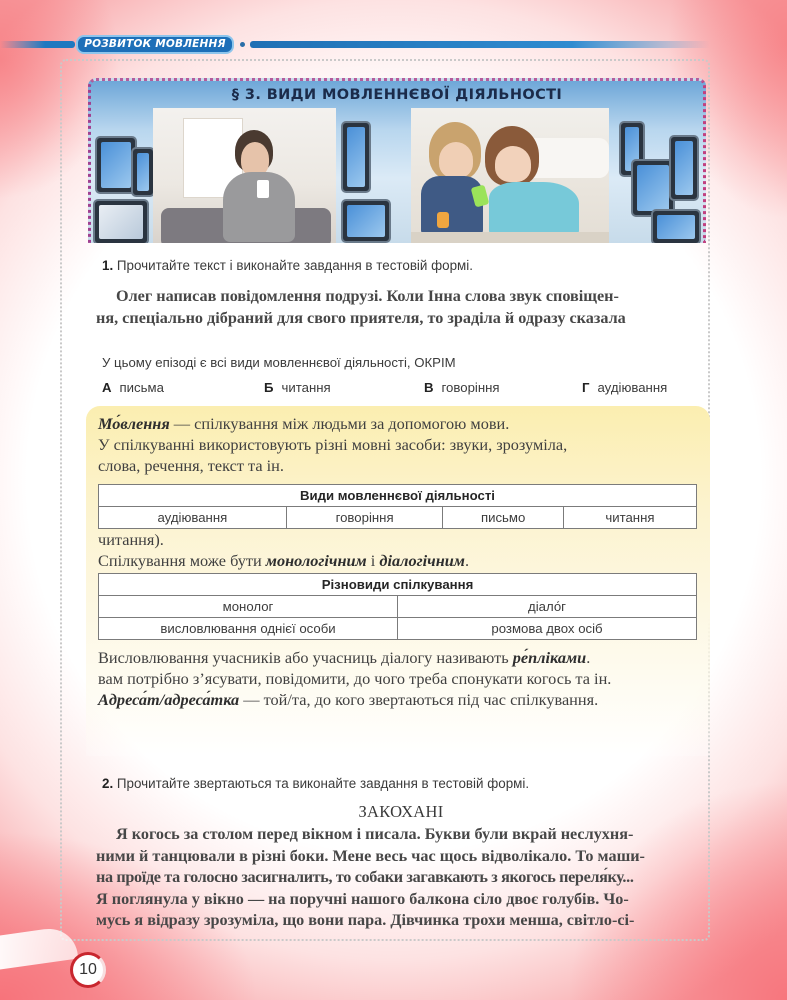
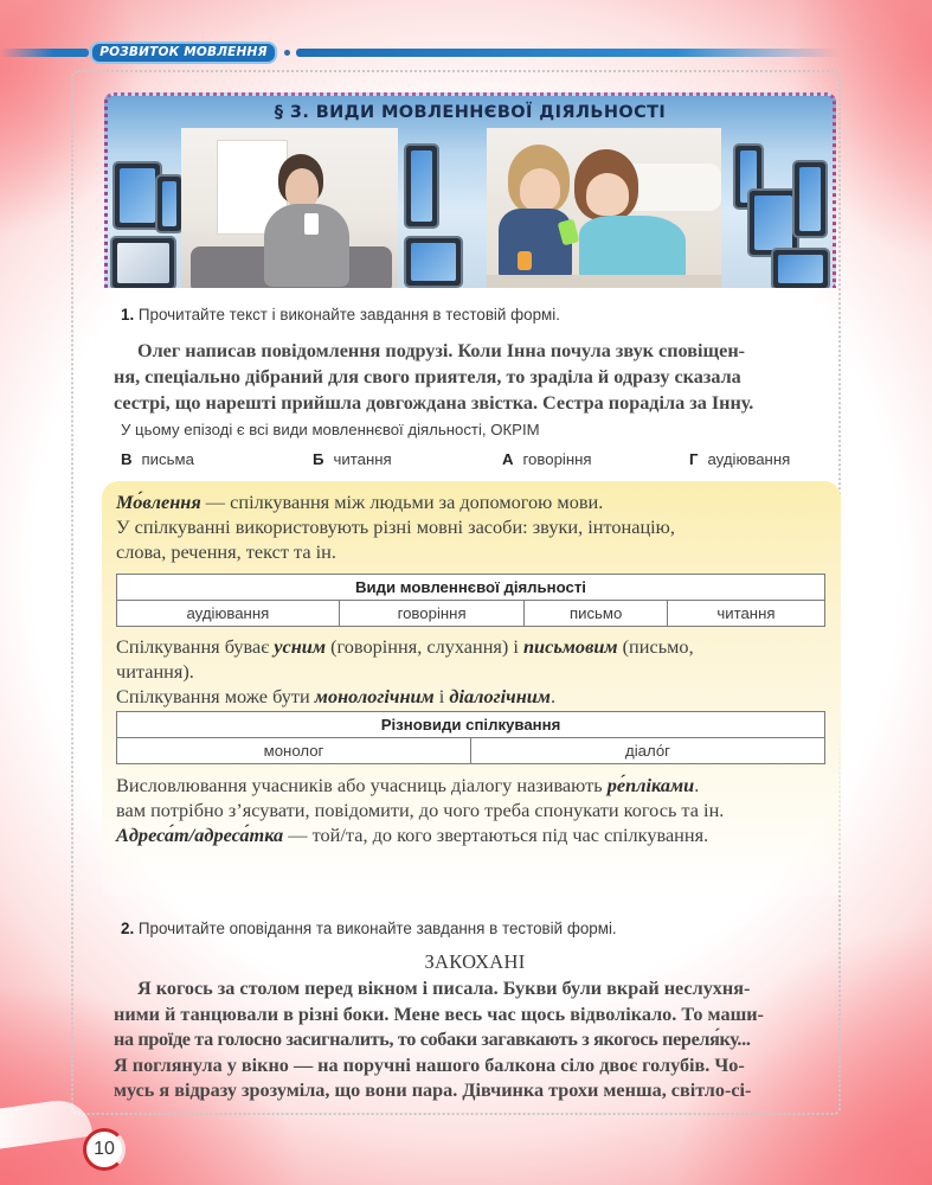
  РОЗВИТОК МОВЛЕННЯ
  § 3. ВИДИ МОВЛЕННЄВОЇ ДІЯЛЬНОСТІ
  1. Прочитайте текст і виконайте завдання в тестовій формі.
- Олег написав повідомлення подрузі. Коли Інна слова звук сповіщен-
+ Олег написав повідомлення подрузі. Коли Інна почула звук сповіщен-
  ня, спеціально дібраний для свого приятеля, то зраділа й одразу сказала
+ сестрі, що нарешті прийшла довгождана звістка. Сестра пораділа за Інну.
  У цьому епізоді є всі види мовленнєвої діяльності, ОКРІМ
- А
+ В
  письма
  Б
  читання
- В
+ А
  говоріння
  Г
  аудіювання
  Мо́влення — спілкування між людьми за допомогою мови.
- У спілкуванні використовують різні мовні засоби: звуки, зрозуміла,
+ У спілкуванні використовують різні мовні засоби: звуки, інтонацію,
  слова, речення, текст та ін.
  Види мовленнєвої діяльності
  аудіювання	говоріння	письмо	читання
+ Спілкування буває усним (говоріння, слухання) і письмовим (письмо,
  читання).
  Спілкування може бути монологічним і діалогічним.
  Різновиди спілкування
  монолог	діало́г
- висловлювання однієї особи	розмова двох осіб
  Висловлювання учасників або учасниць діалогу називають ре́пліками.
  вам потрібно з’ясувати, повідомити, до чого треба спонукати когось та ін.
  Адреса́т/адреса́тка — той/та, до кого звертаються під час спілкування.
- 2. Прочитайте звертаються та виконайте завдання в тестовій формі.
+ 2. Прочитайте оповідання та виконайте завдання в тестовій формі.
  ЗАКОХАНІ
  Я когось за столом перед вікном і писала. Букви були вкрай неслухня-
  ними й танцювали в різні боки. Мене весь час щось відволікало. То маши-
  на проїде та голосно засигналить, то собаки загавкають з якогось переля́ку...
  Я поглянула у вікно — на поручні нашого балкона сіло двоє голубів. Чо-
  мусь я відразу зрозуміла, що вони пара. Дівчинка трохи менша, світло-сі-
  10
